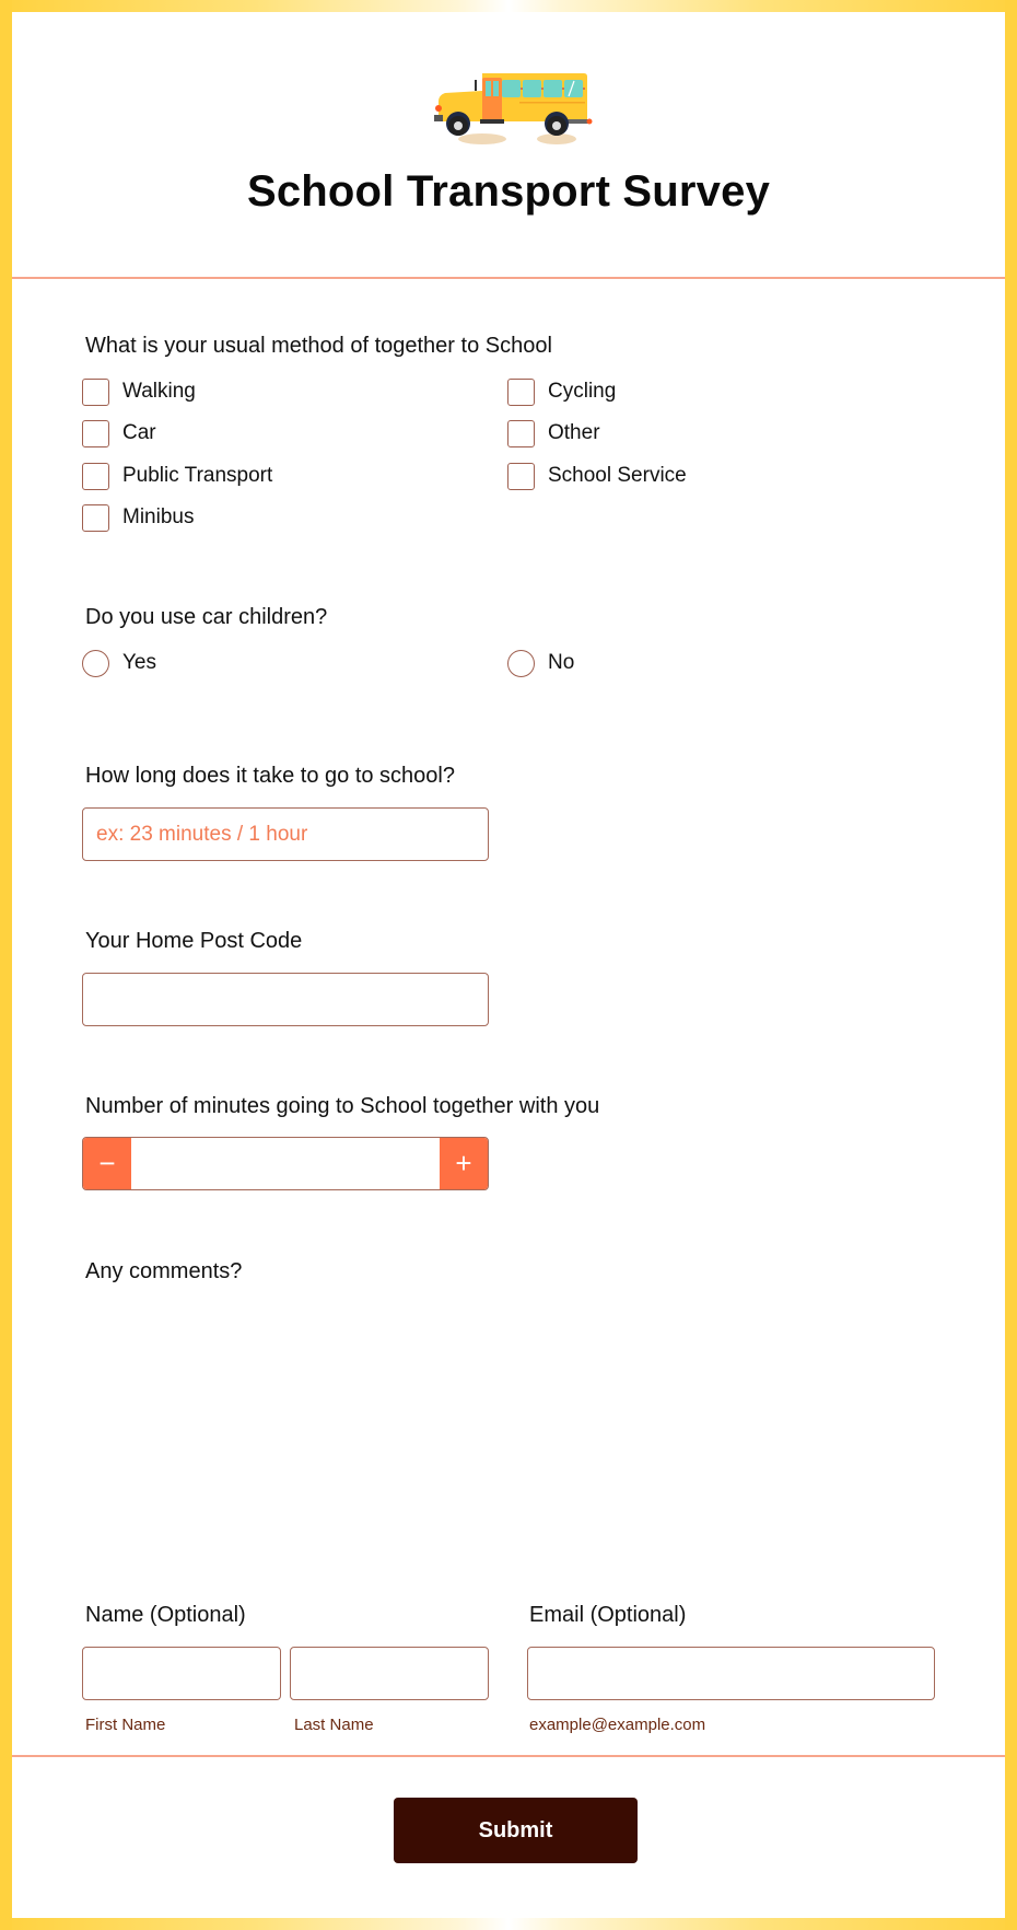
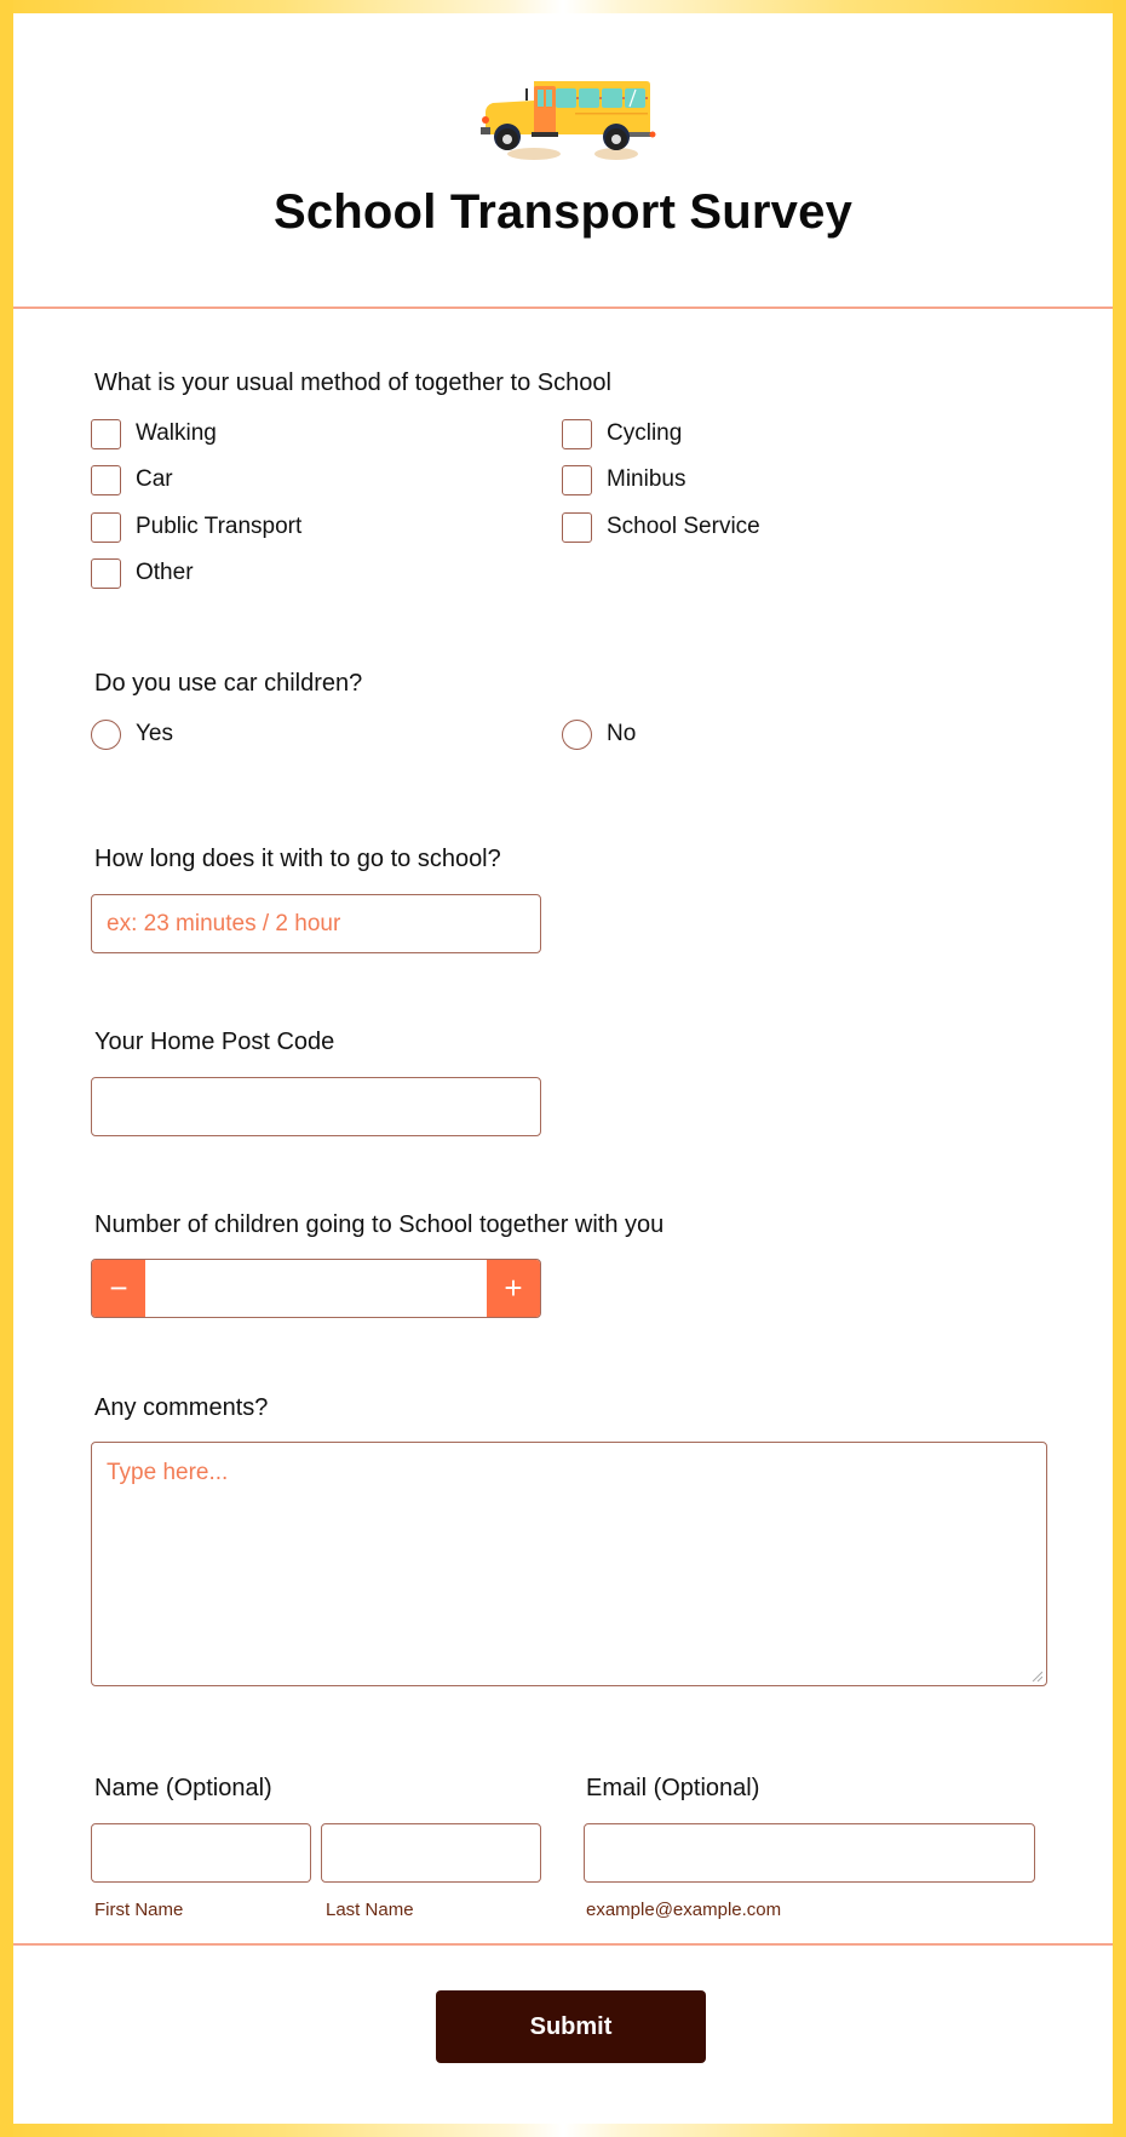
  School Transport Survey
  What is your usual method of together to School
  Walking
  Cycling
  Car
- Other
+ Minibus
  Public Transport
  School Service
- Minibus
+ Other
  Do you use car children?
  Yes
  No
- How long does it take to go to school?
+ How long does it with to go to school?
- ex: 23 minutes / 1 hour
+ ex: 23 minutes / 2 hour
  Your Home Post Code
- Number of minutes going to School together with you
+ Number of children going to School together with you
  −
  +
  Any comments?
+ Type here...
  Name (Optional)
  First Name
  Last Name
  Email (Optional)
  example@example.com
  Submit
